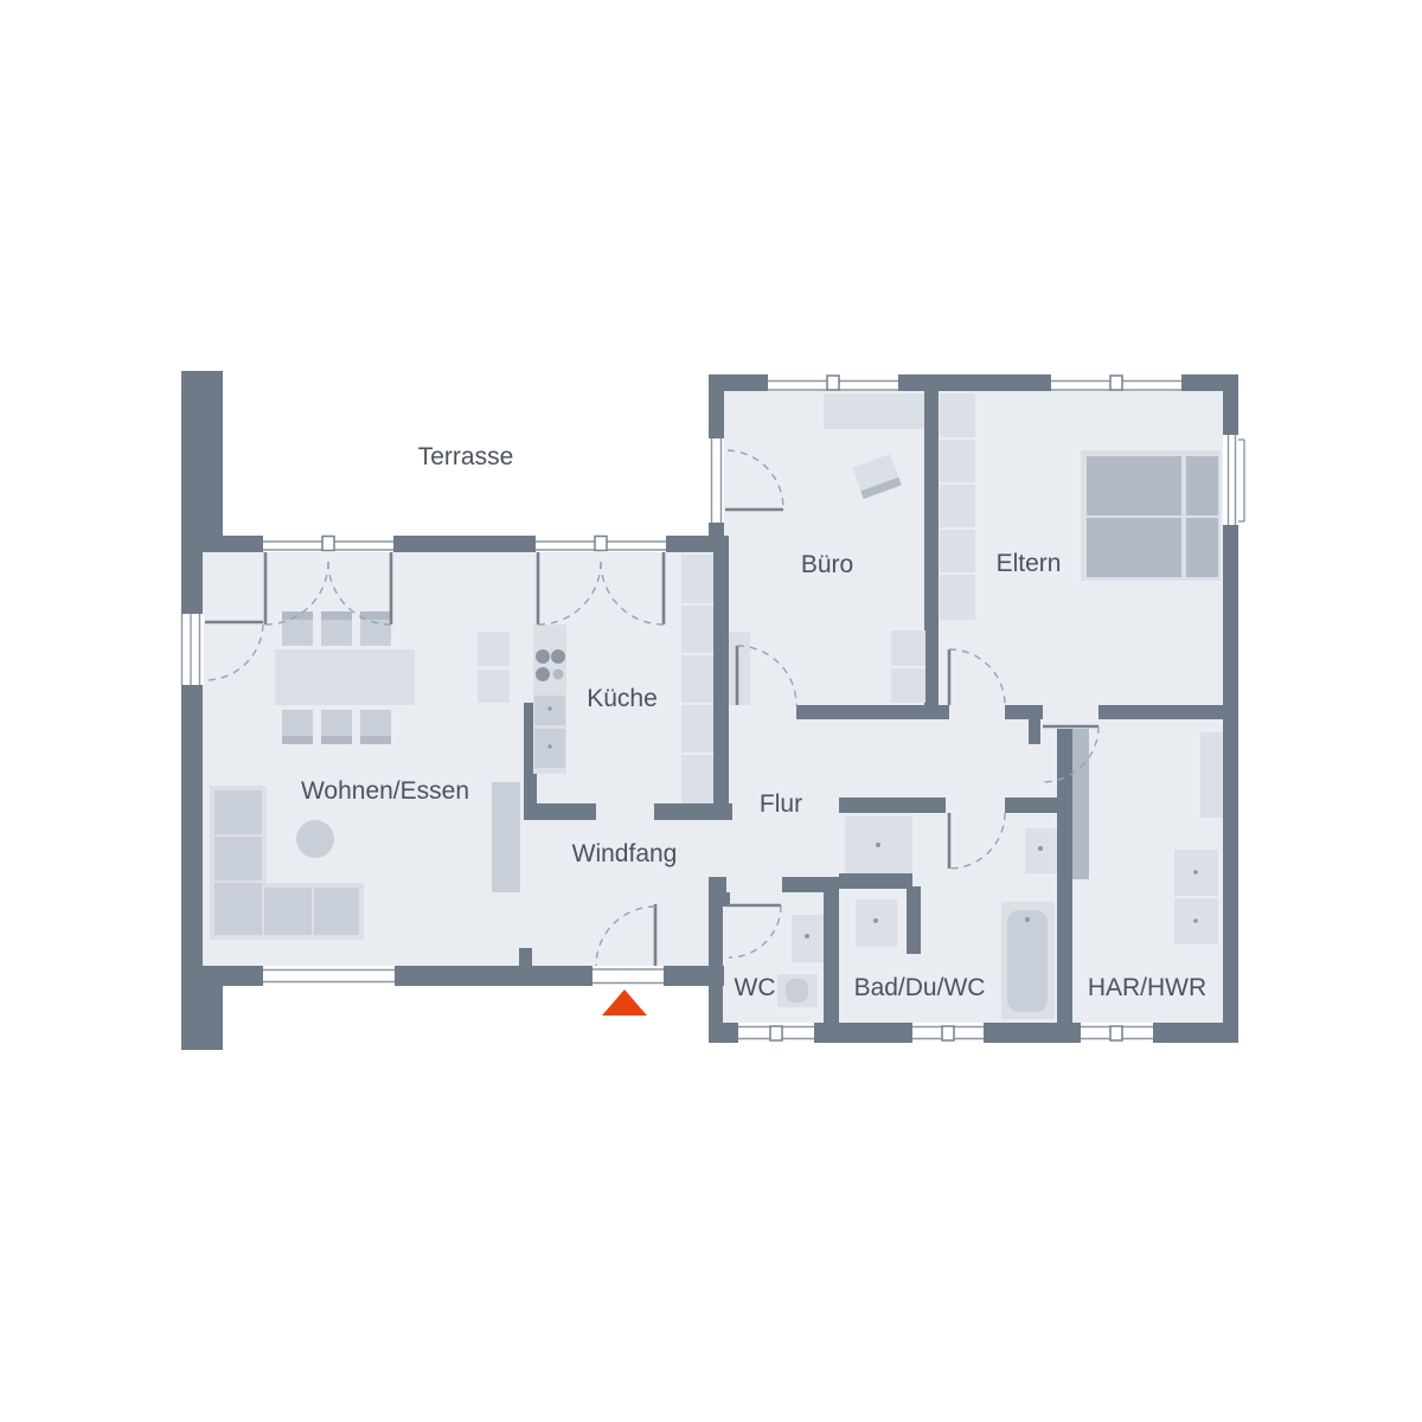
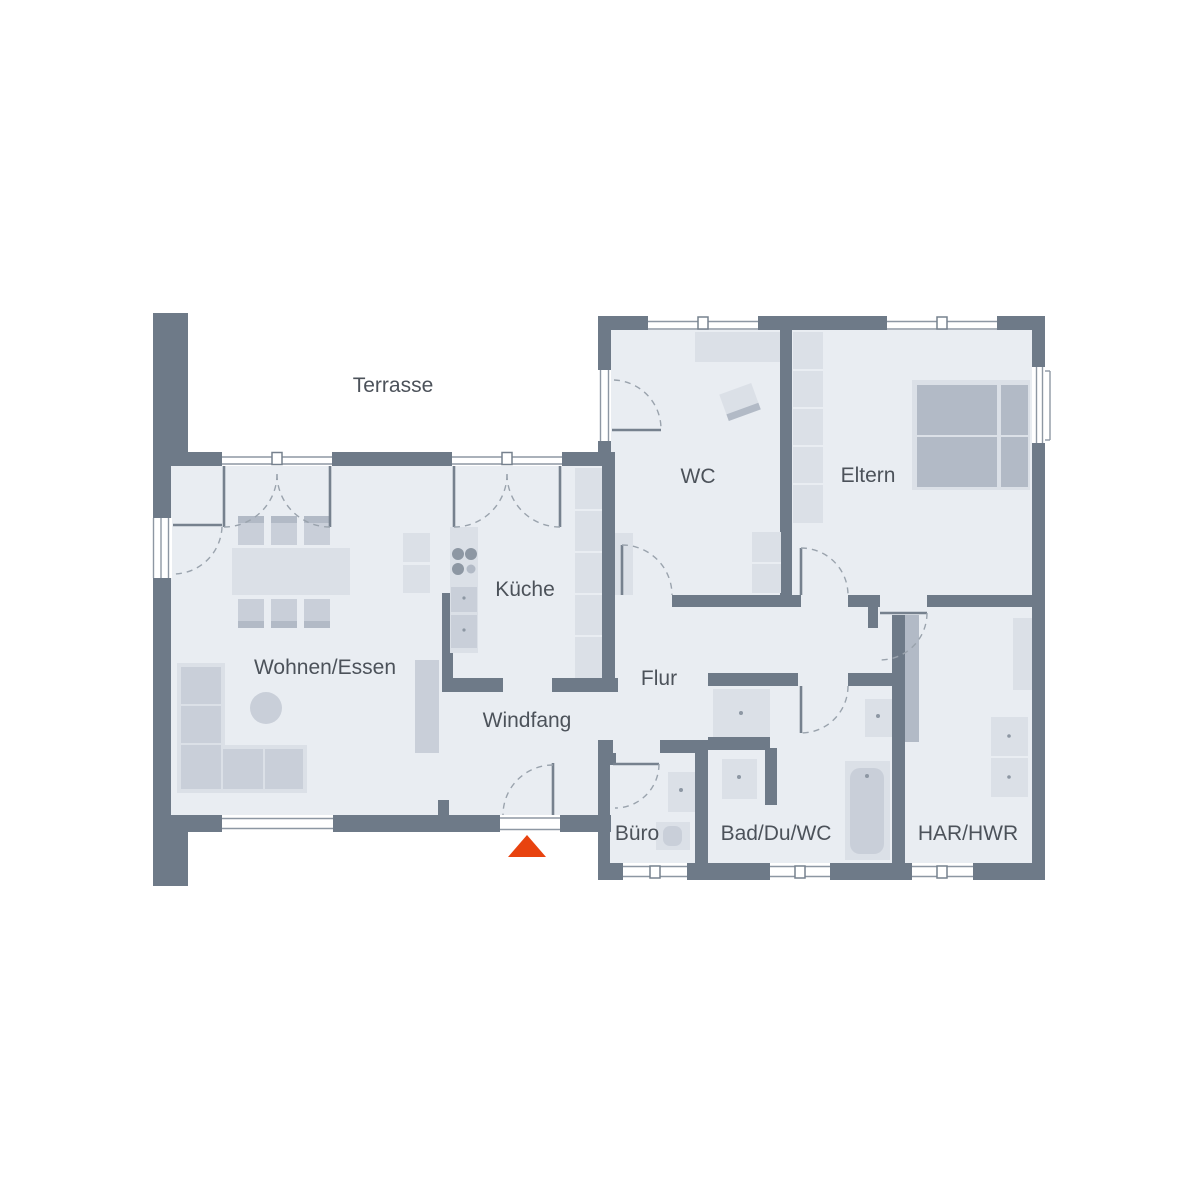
  Terrasse
  Wohnen/Essen
  Küche
  Windfang
  Flur
- Büro
+ WC
  Eltern
- WC
+ Büro
  Bad/Du/WC
  HAR/HWR
